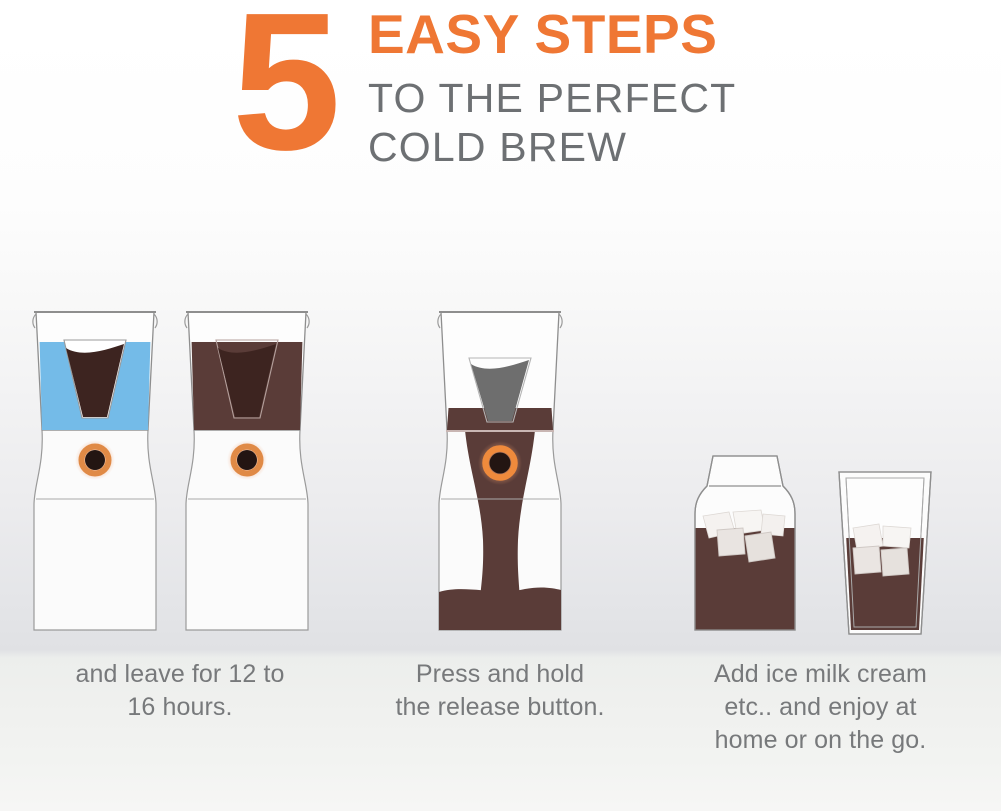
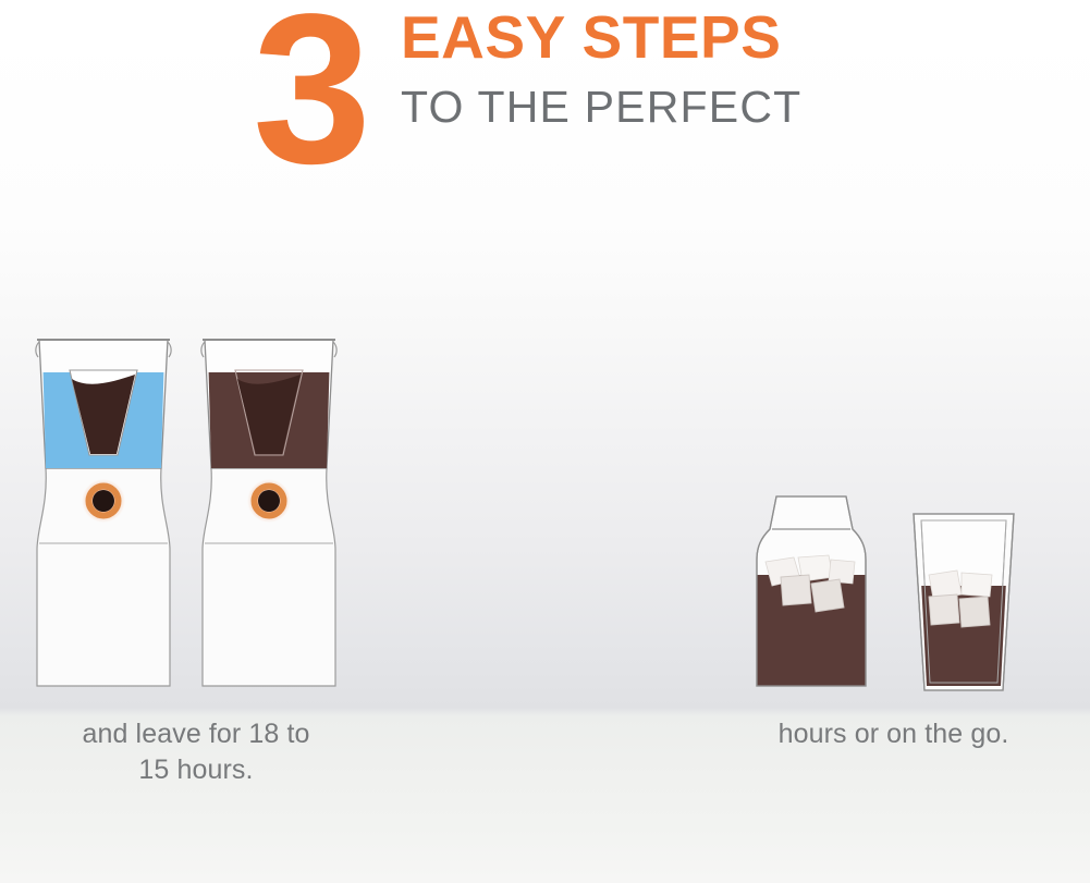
- 5
+ 3
  EASY STEPS
  TO THE PERFECT
- COLD BREW
- and leave for 12 to
+ and leave for 18 to
- 16 hours.
+ 15 hours.
- Press and hold
- the release button.
- Add ice milk cream
- etc.. and enjoy at
- home or on the go.
+ hours or on the go.
